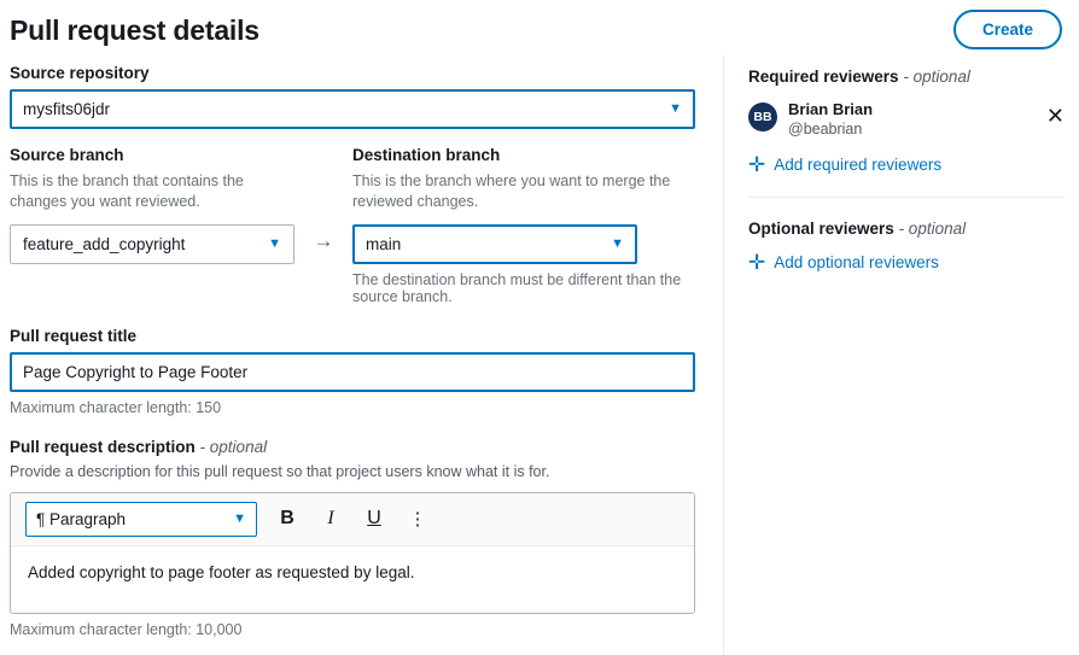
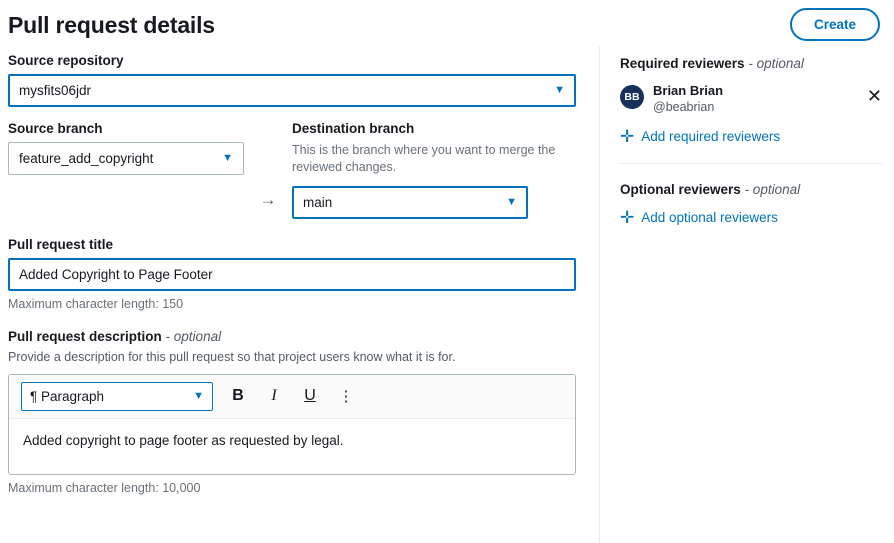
  Pull request details
  Source repository
  mysfits06jdr
  ▼
  Source branch
- This is the branch that contains the changes you want reviewed.
  feature_add_copyright
  ▼
  →
  Destination branch
  This is the branch where you want to merge the reviewed changes.
  main
  ▼
- The destination branch must be different than the source branch.
  Pull request title
- Page Copyright to Page Footer
+ Added Copyright to Page Footer
  Maximum character length: 150
  Pull request description - optional
  Provide a description for this pull request so that project users know what it is for.
  ¶ Paragraph
  ▼
  B
  I
  U
  ⋮
  Added copyright to page footer as requested by legal.
  Maximum character length: 10,000
  Create
  Required reviewers - optional
  BB
  Brian Brian
  @beabrian
  ✕
  ✛
  Add required reviewers
  Optional reviewers - optional
  ✛
  Add optional reviewers
